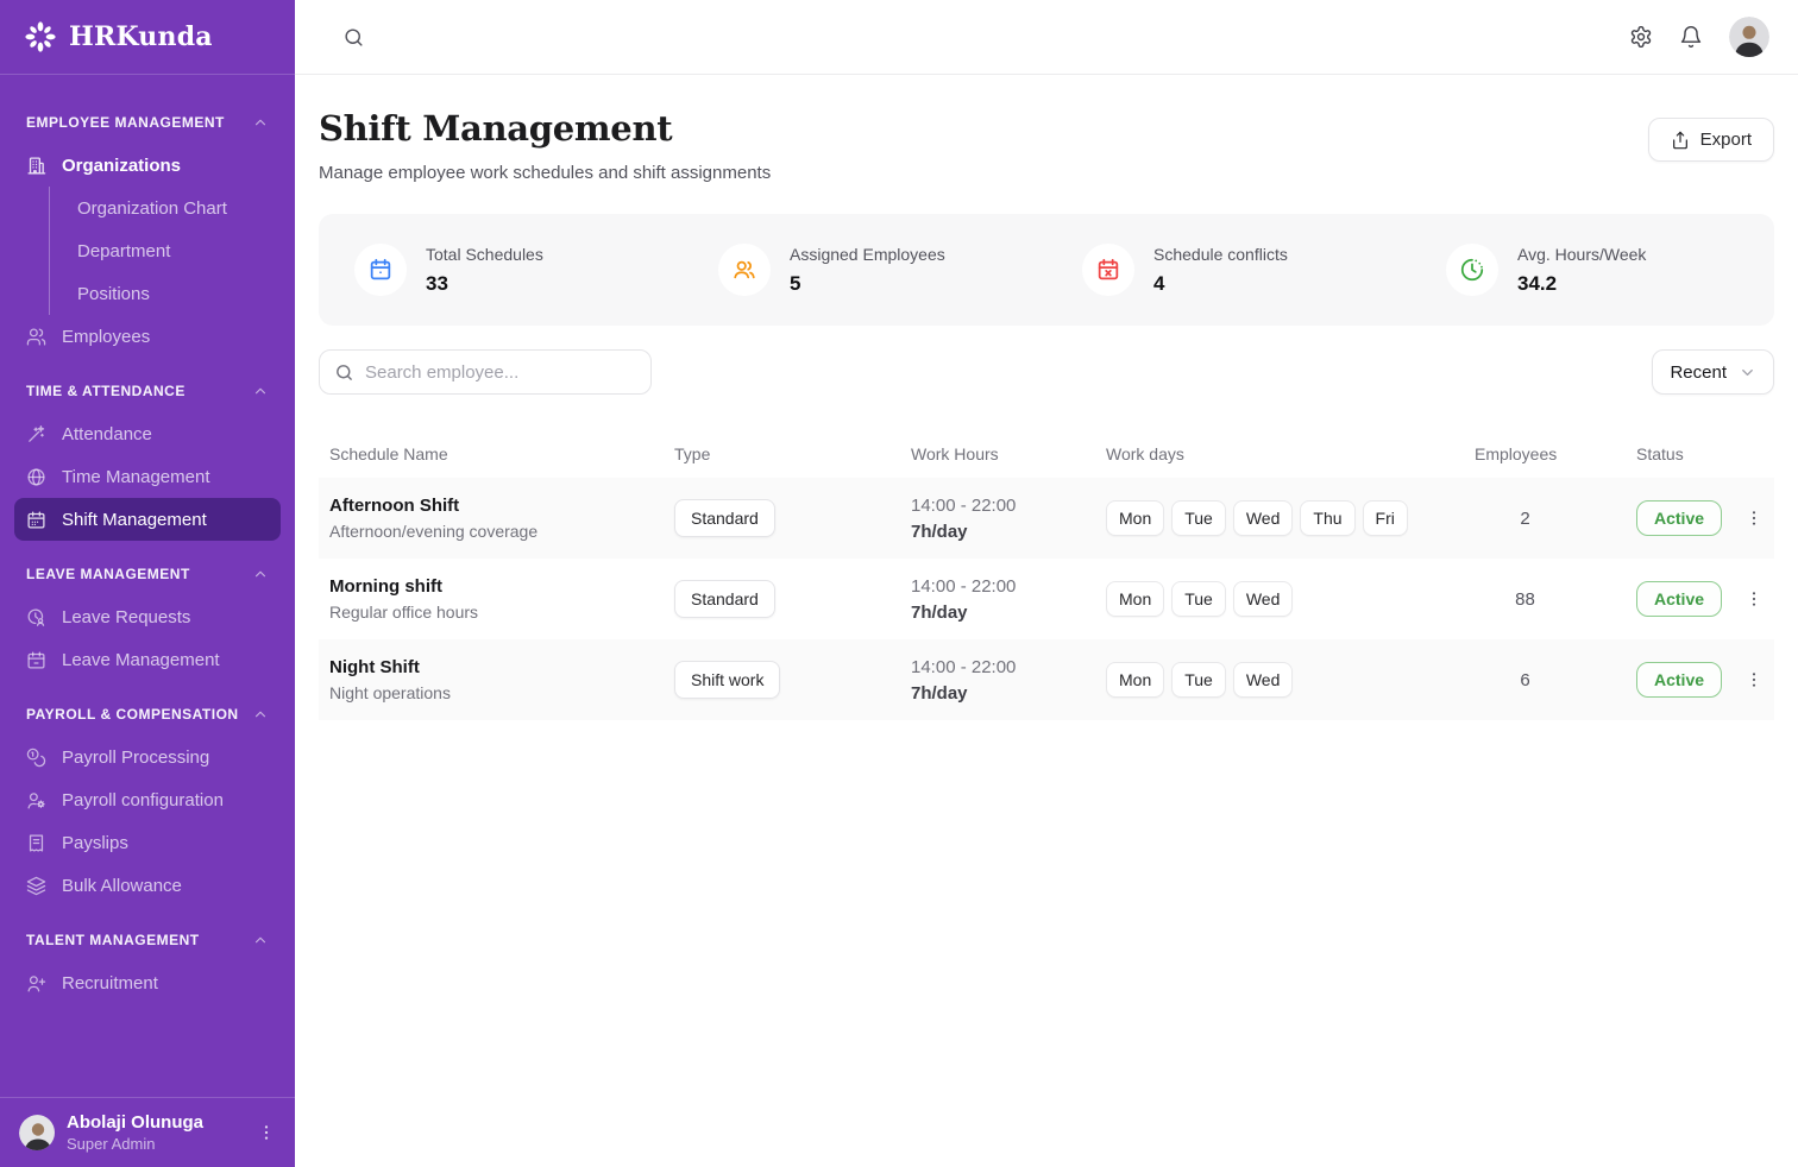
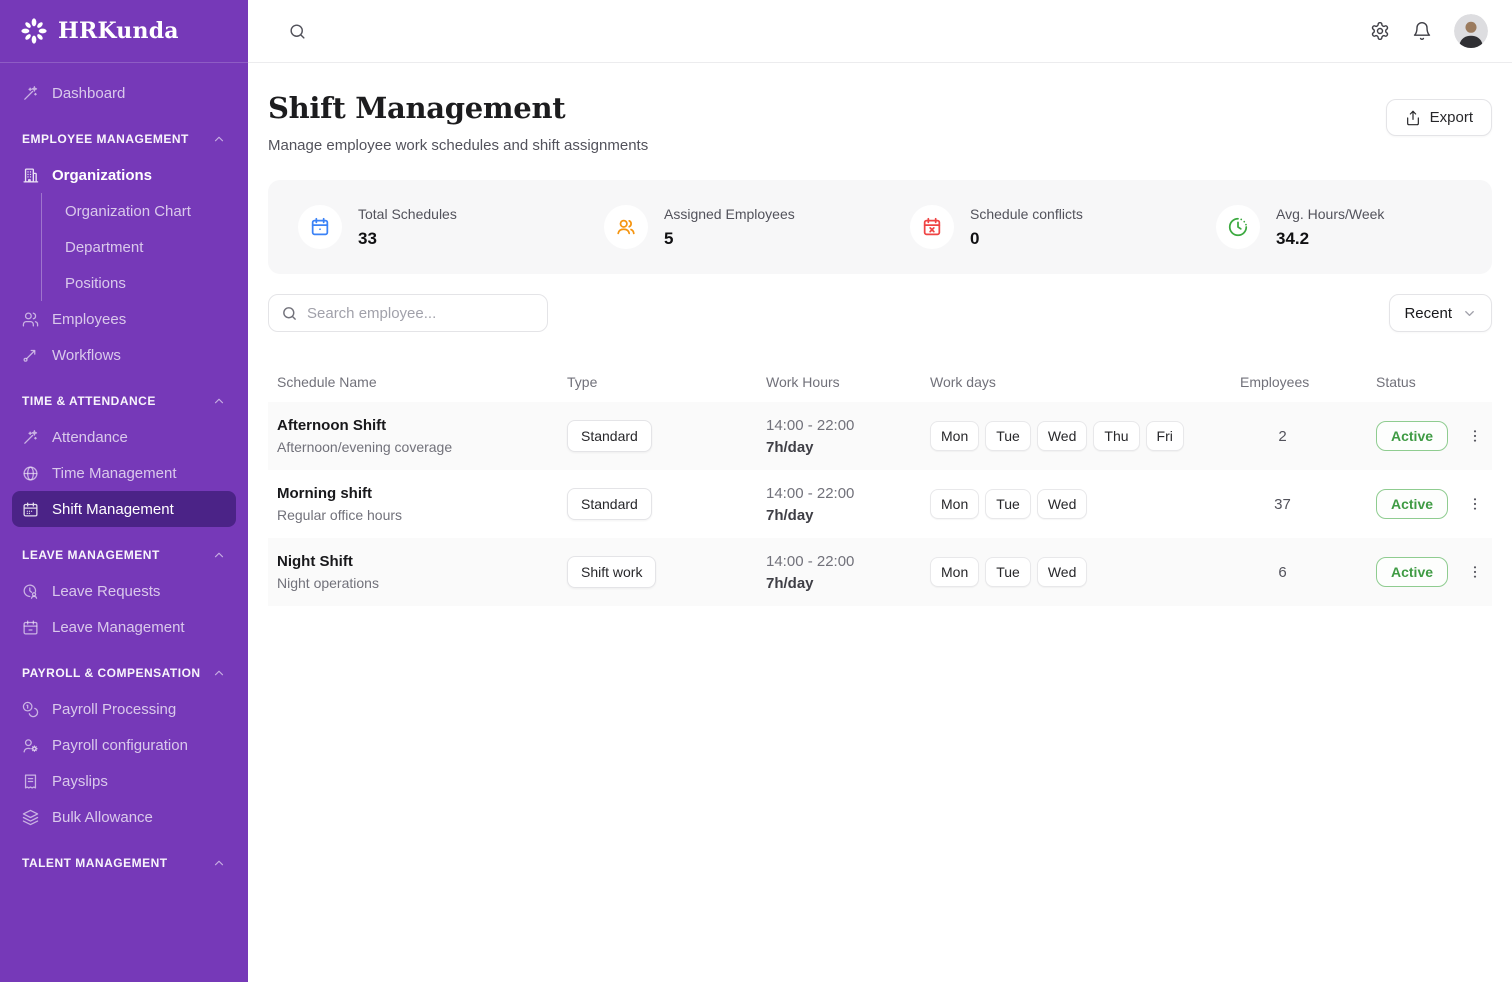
  HRKunda
+ Dashboard
  EMPLOYEE MANAGEMENT
  Organizations
  Organization Chart
  Department
  Positions
  Employees
+ Workflows
  TIME & ATTENDANCE
  Attendance
  Time Management
  Shift Management
  LEAVE MANAGEMENT
  Leave Requests
  Leave Management
  PAYROLL & COMPENSATION
  Payroll Processing
  Payroll configuration
  Payslips
  Bulk Allowance
  TALENT MANAGEMENT
- Recruitment
- Abolaji Olunuga
- Super Admin
  Shift Management
  Manage employee work schedules and shift assignments
  Export
  Total Schedules
  33
  Assigned Employees
  5
  Schedule conflicts
- 4
+ 0
  Avg. Hours/Week
  34.2
  Search employee...
  Recent
  Schedule Name
  Type
  Work Hours
  Work days
  Employees
  Status
  Afternoon Shift
  Afternoon/evening coverage
  Standard
  14:00 - 22:00
  7h/day
  Mon
  Tue
  Wed
  Thu
  Fri
  2
  Active
  Morning shift
  Regular office hours
  Standard
  14:00 - 22:00
  7h/day
  Mon
  Tue
  Wed
- 88
+ 37
  Active
  Night Shift
  Night operations
  Shift work
  14:00 - 22:00
  7h/day
  Mon
  Tue
  Wed
  6
  Active
